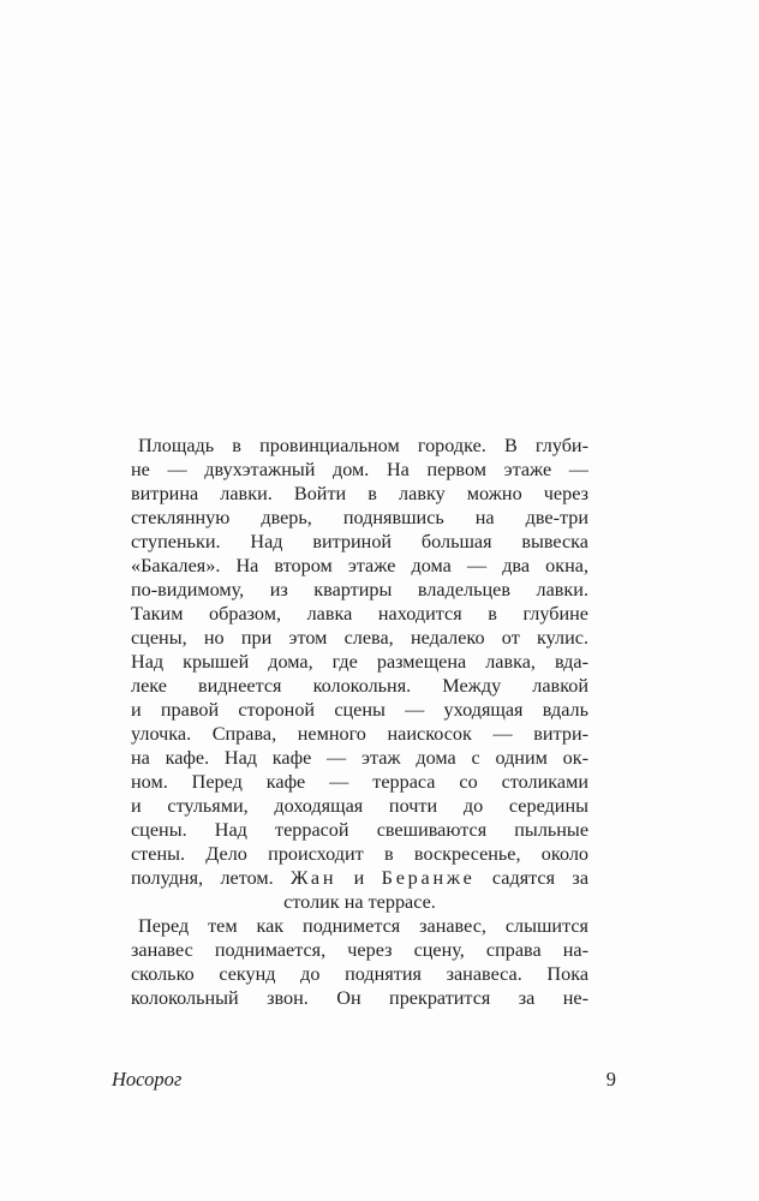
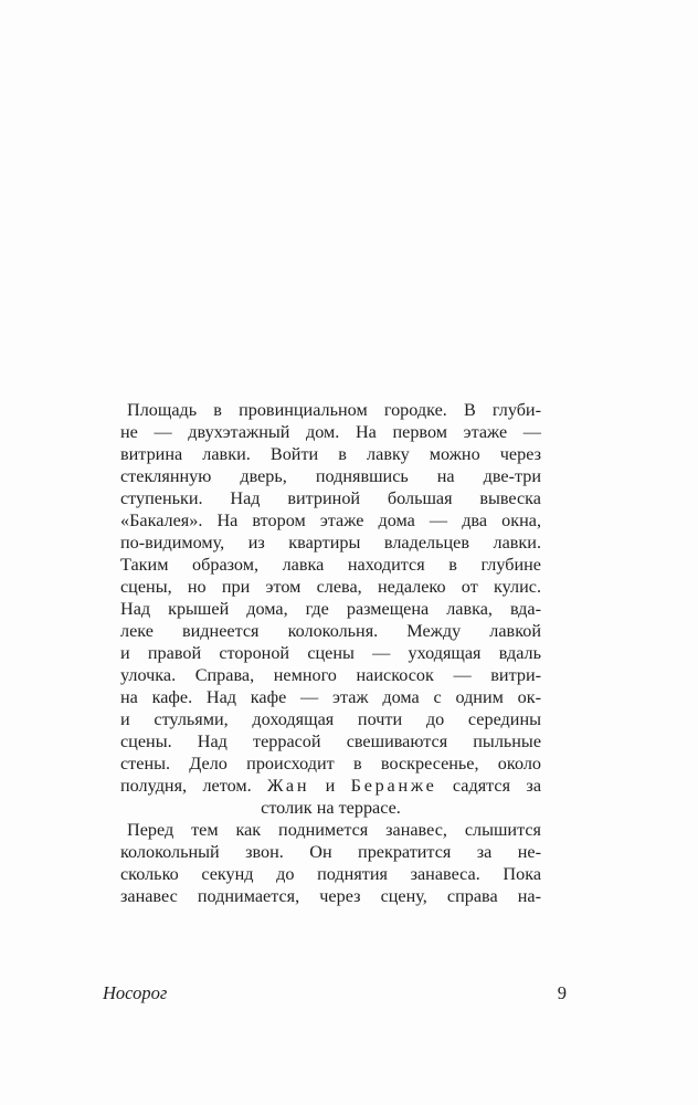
  Площадь в провинциальном городке. В глуби-
  не — двухэтажный дом. На первом этаже —
  витрина лавки. Войти в лавку можно через
  стеклянную дверь, поднявшись на две-три
  ступеньки. Над витриной большая вывеска
  «Бакалея». На втором этаже дома — два окна,
  по-видимому, из квартиры владельцев лавки.
  Таким образом, лавка находится в глубине
  сцены, но при этом слева, недалеко от кулис.
  Над крышей дома, где размещена лавка, вда-
  леке виднеется колокольня. Между лавкой
  и правой стороной сцены — уходящая вдаль
  улочка. Справа, немного наискосок — витри-
  на кафе. Над кафе — этаж дома с одним ок-
- ном. Перед кафе — терраса со столиками
  и стульями, доходящая почти до середины
  сцены. Над террасой свешиваются пыльные
  стены. Дело происходит в воскресенье, около
  полудня, летом. Жан и Беранже садятся за
  столик на террасе.
  Перед тем как поднимется занавес, слышится
- занавес поднимается, через сцену, справа на-
+ колокольный звон. Он прекратится за не-
  сколько секунд до поднятия занавеса. Пока
- колокольный звон. Он прекратится за не-
+ занавес поднимается, через сцену, справа на-
  Носорог
  9
